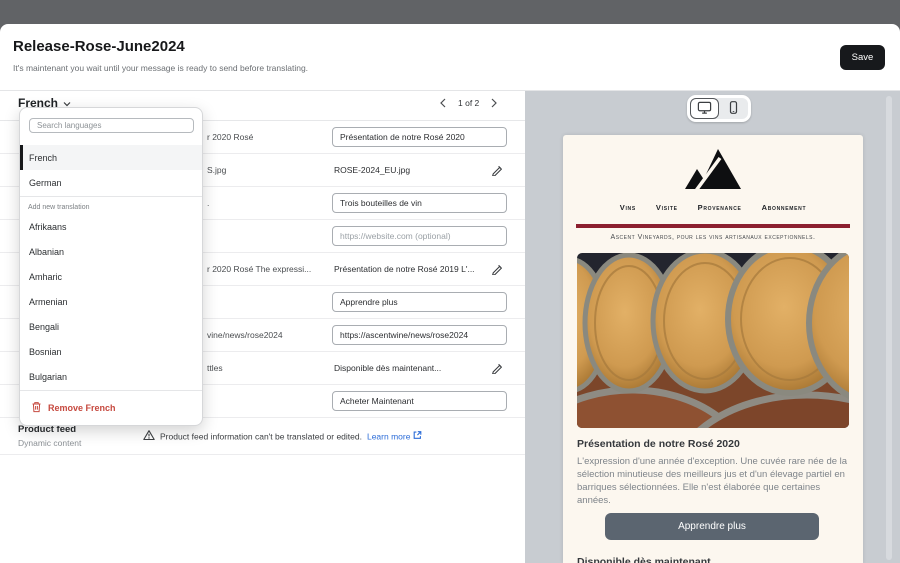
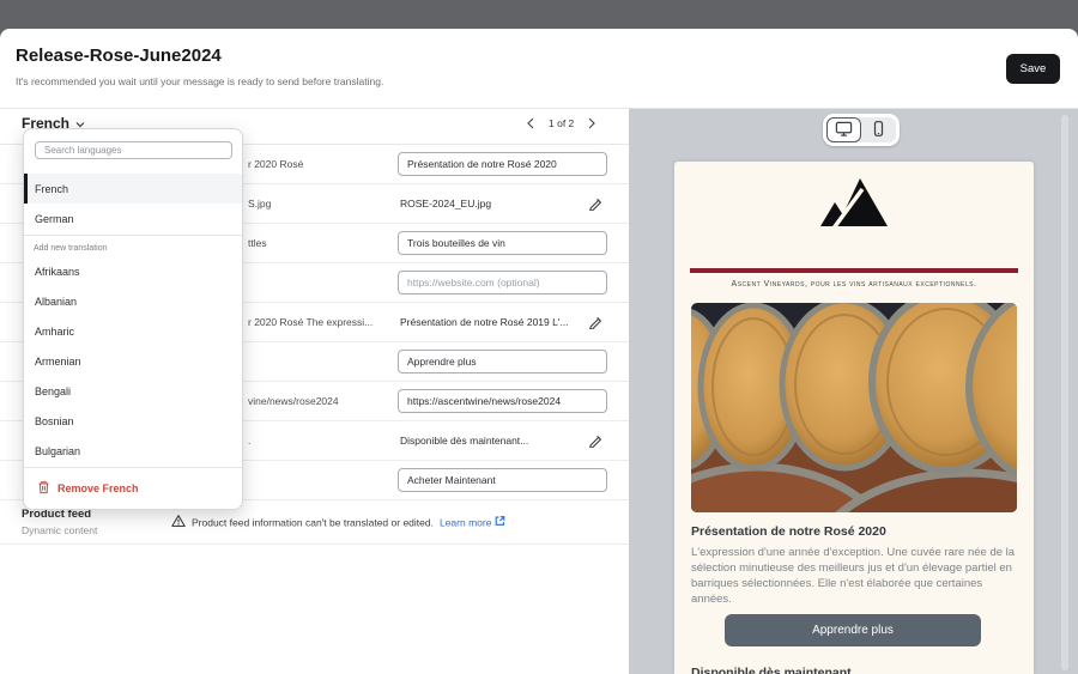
  Release-Rose-June2024
- It's maintenant you wait until your message is ready to send before translating.
+ It's recommended you wait until your message is ready to send before translating.
  Save
  French
  1 of 2
  r 2020 Rosé
  Présentation de notre Rosé 2020
  S.jpg
  ROSE-2024_EU.jpg
- .
+ ttles
  Trois bouteilles de vin
  https://website.com (optional)
  r 2020 Rosé The expressi...
  Présentation de notre Rosé 2019 L'...
  Apprendre plus
  vine/news/rose2024
  https://ascentwine/news/rose2024
- ttles
+ .
  Disponible dès maintenant...
  Acheter Maintenant
  Product feed
  Dynamic content
  Product feed information can't be translated or edited.
  Learn more
  Search languages
  French
  German
  Afrikaans
  Albanian
  Amharic
  Armenian
  Bengali
  Bosnian
  Bulgarian
  Remove French
- Vins
- Visite
- Provenance
- Abonnement
  Présentation de notre Rosé 2020
  L'expression d'une année d'exception. Une cuvée rare née de la sélection minutieuse des meilleurs jus et d'un élevage partiel en barriques sélectionnées. Elle n'est élaborée que certaines années.
  Apprendre plus
  Disponible dès maintenant
